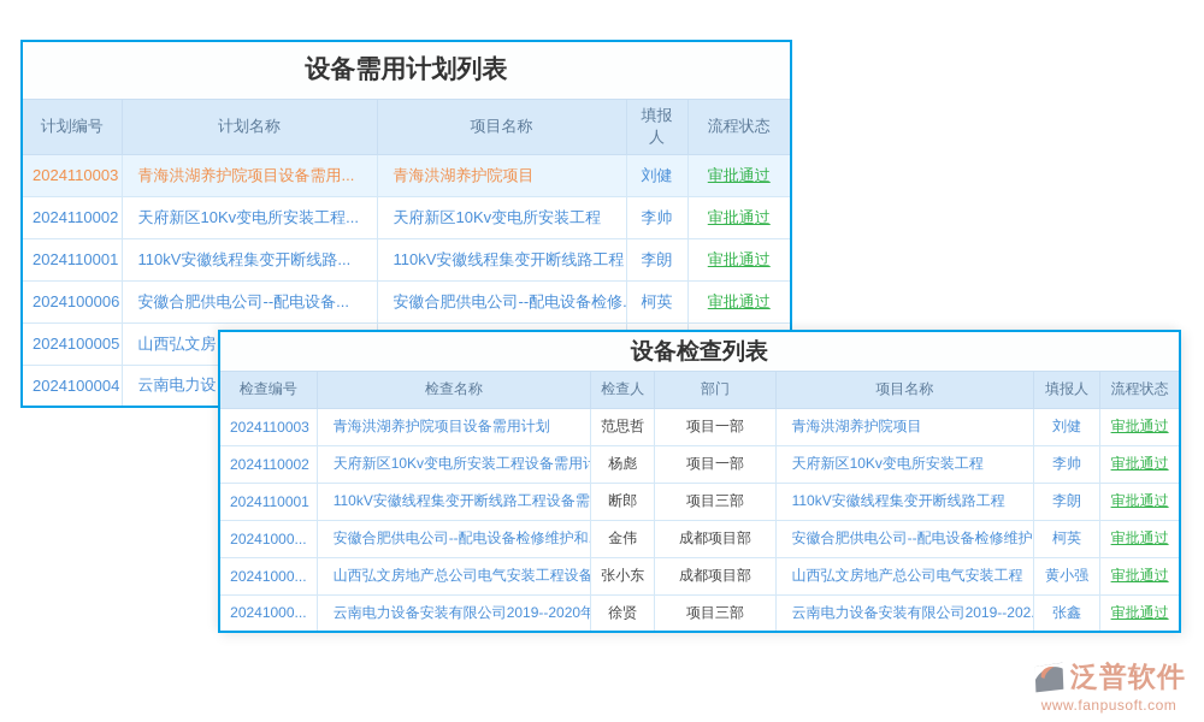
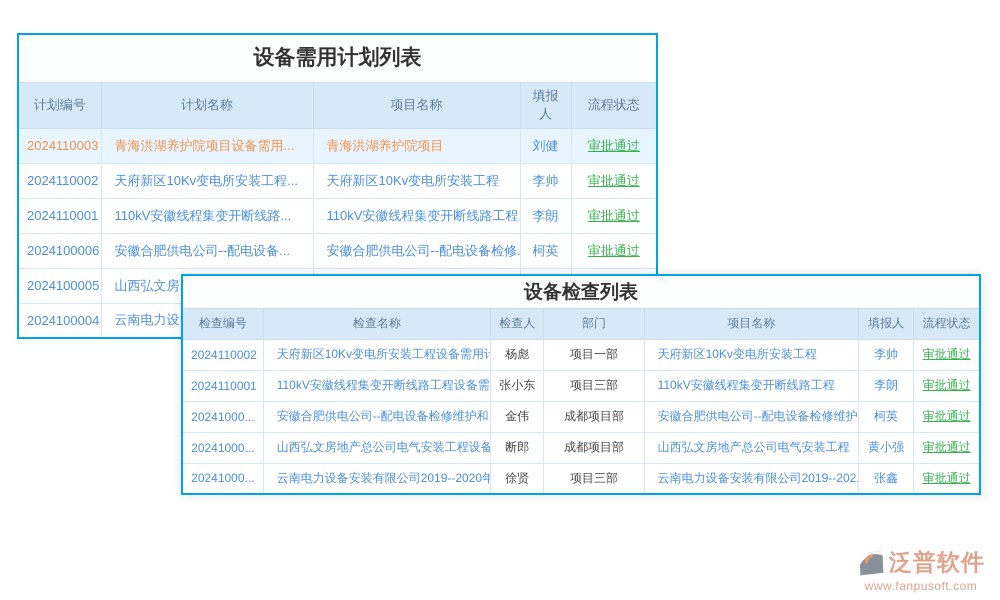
  设备需用计划列表
  计划编号	计划名称	项目名称	填报人	流程状态
  2024110003	青海洪湖养护院项目设备需用...	青海洪湖养护院项目	刘健	审批通过
  2024110002	天府新区10Kv变电所安装工程...	天府新区10Kv变电所安装工程	李帅	审批通过
  2024110001	110kV安徽线程集变开断线路...	110kV安徽线程集变开断线路工程	李朗	审批通过
  2024100006	安徽合肥供电公司--配电设备...	安徽合肥供电公司--配电设备检修.	柯英	审批通过
  2024100005	山西弘文房
  2024100004	云南电力设
  设备检查列表
  检查编号	检查名称	检查人	部门	项目名称	填报人	流程状态
- 2024110003	青海洪湖养护院项目设备需用计划	范思哲	项目一部	青海洪湖养护院项目	刘健	审批通过
  2024110002	天府新区10Kv变电所安装工程设备需用计	杨彪	项目一部	天府新区10Kv变电所安装工程	李帅	审批通过
- 2024110001	110kV安徽线程集变开断线路工程设备需	断郎	项目三部	110kV安徽线程集变开断线路工程	李朗	审批通过
+ 2024110001	110kV安徽线程集变开断线路工程设备需	张小东	项目三部	110kV安徽线程集变开断线路工程	李朗	审批通过
  20241000...	安徽合肥供电公司--配电设备检修维护和	金伟	成都项目部	安徽合肥供电公司--配电设备检修维护	柯英	审批通过
- 20241000...	山西弘文房地产总公司电气安装工程设备	张小东	成都项目部	山西弘文房地产总公司电气安装工程	黄小强	审批通过
+ 20241000...	山西弘文房地产总公司电气安装工程设备	断郎	成都项目部	山西弘文房地产总公司电气安装工程	黄小强	审批通过
  20241000...	云南电力设备安装有限公司2019--2020年	徐贤	项目三部	云南电力设备安装有限公司2019--202.	张鑫	审批通过
  泛普软件
  www.fanpusoft.com
